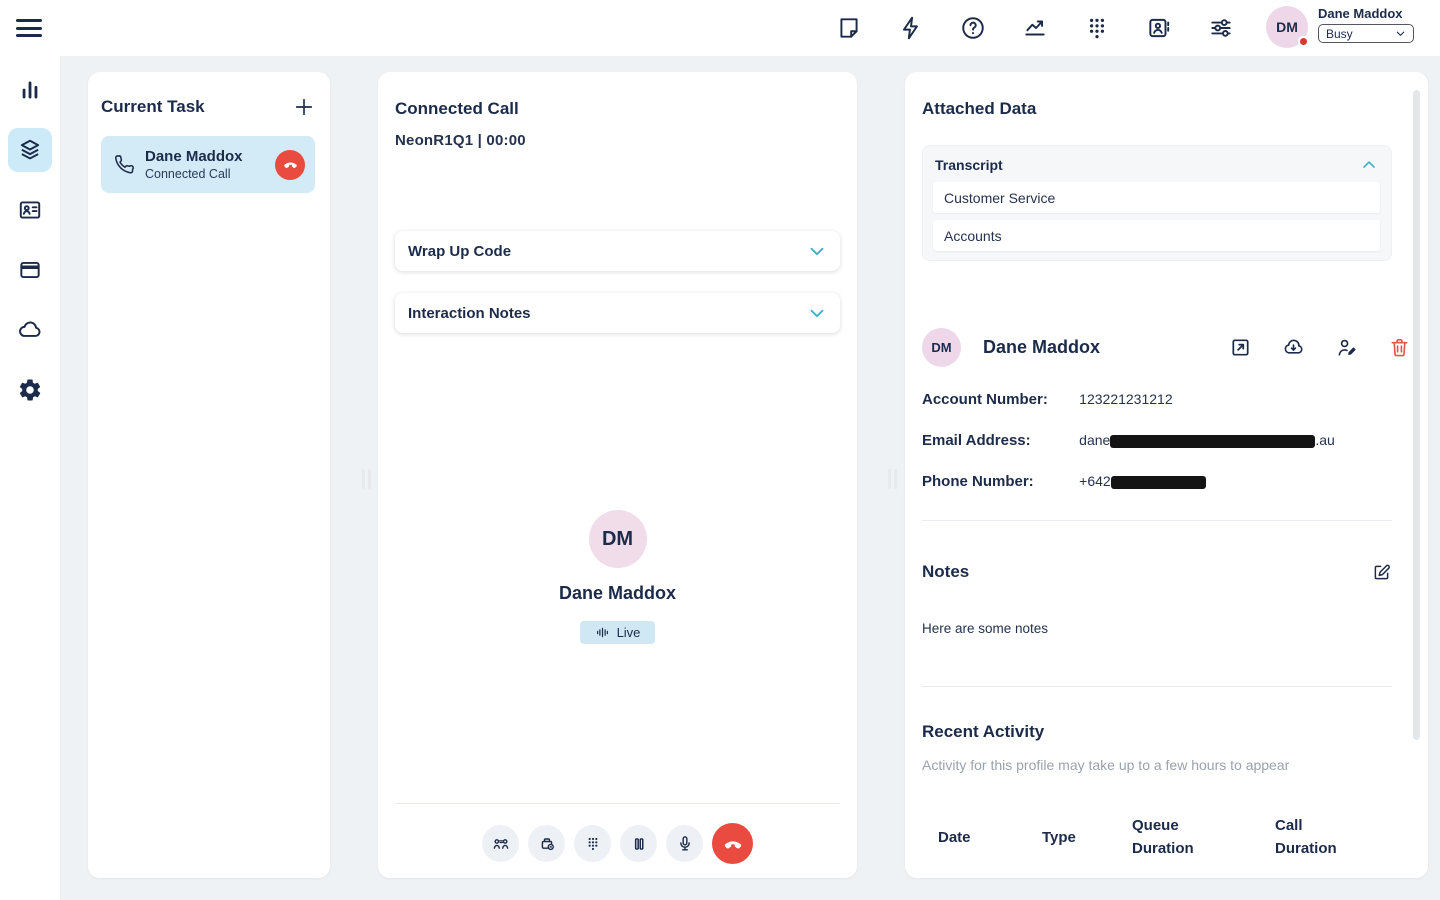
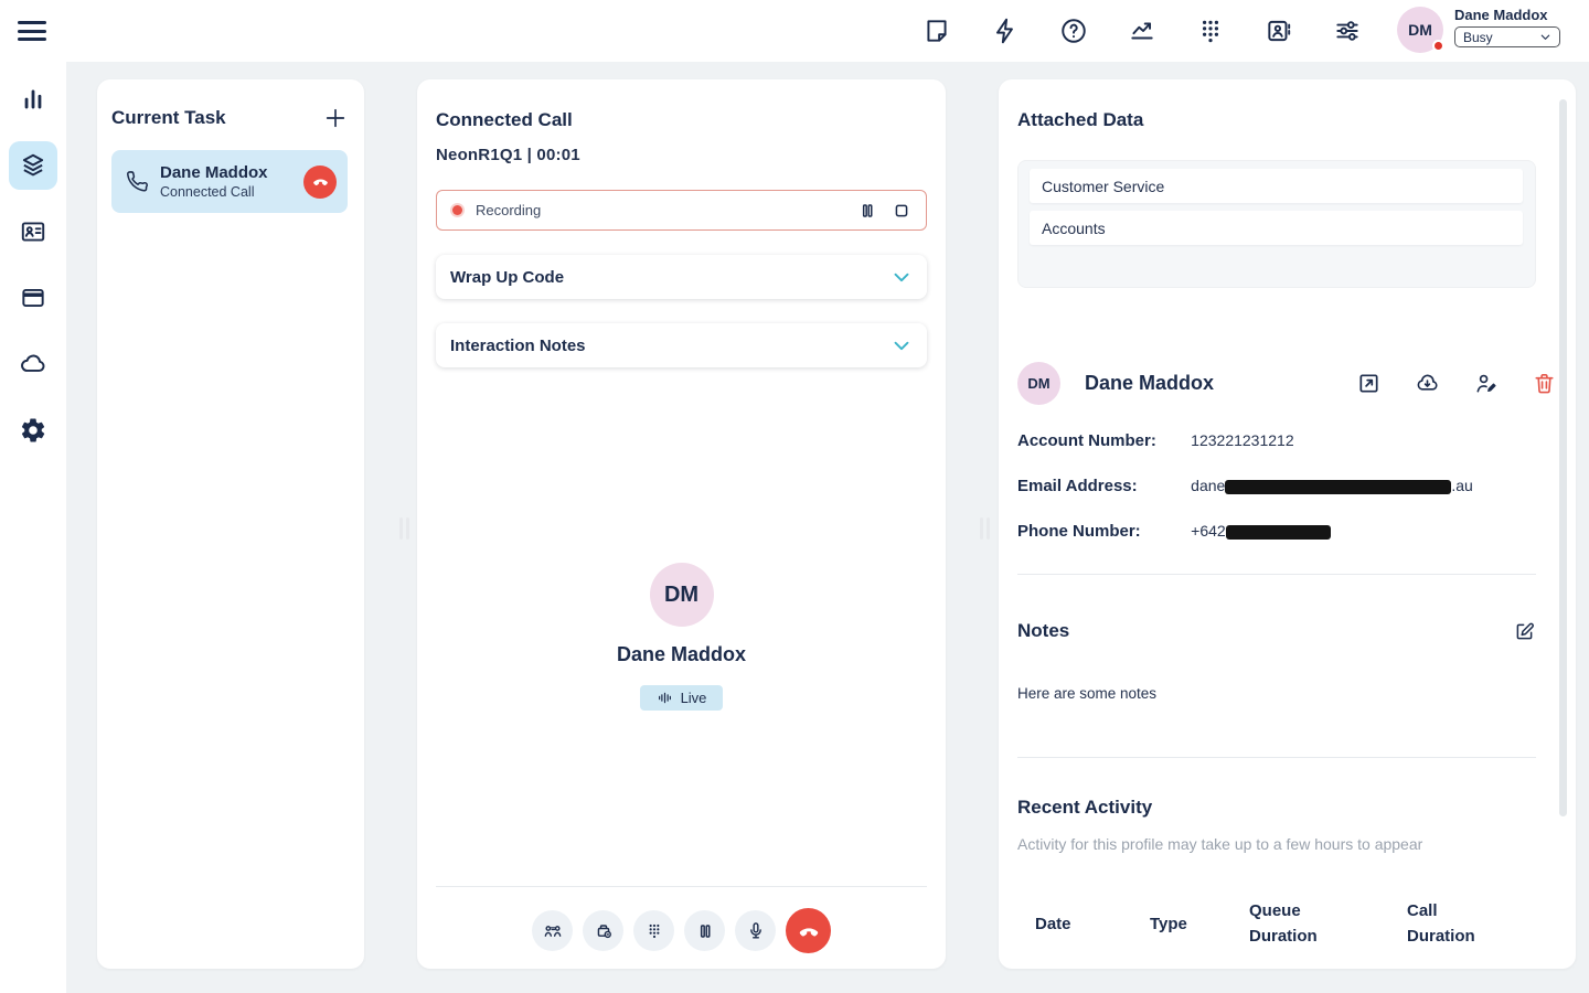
  DM
  Dane Maddox
  Busy
  Current Task
  Dane Maddox
  Connected Call
  Connected Call
- NeonR1Q1 | 00:00
+ NeonR1Q1 | 00:01
+ Recording
  Wrap Up Code
  Interaction Notes
  DM
  Dane Maddox
  Live
  Attached Data
- Transcript
  Customer Service
  Accounts
  DM
  Dane Maddox
  Account Number: 123221231212
  Email Address: dane .au
  Phone Number: +642
  Notes
  Here are some notes
  Recent Activity
  Activity for this profile may take up to a few hours to appear
  Date
  Type
  Queue Duration
  Call Duration
